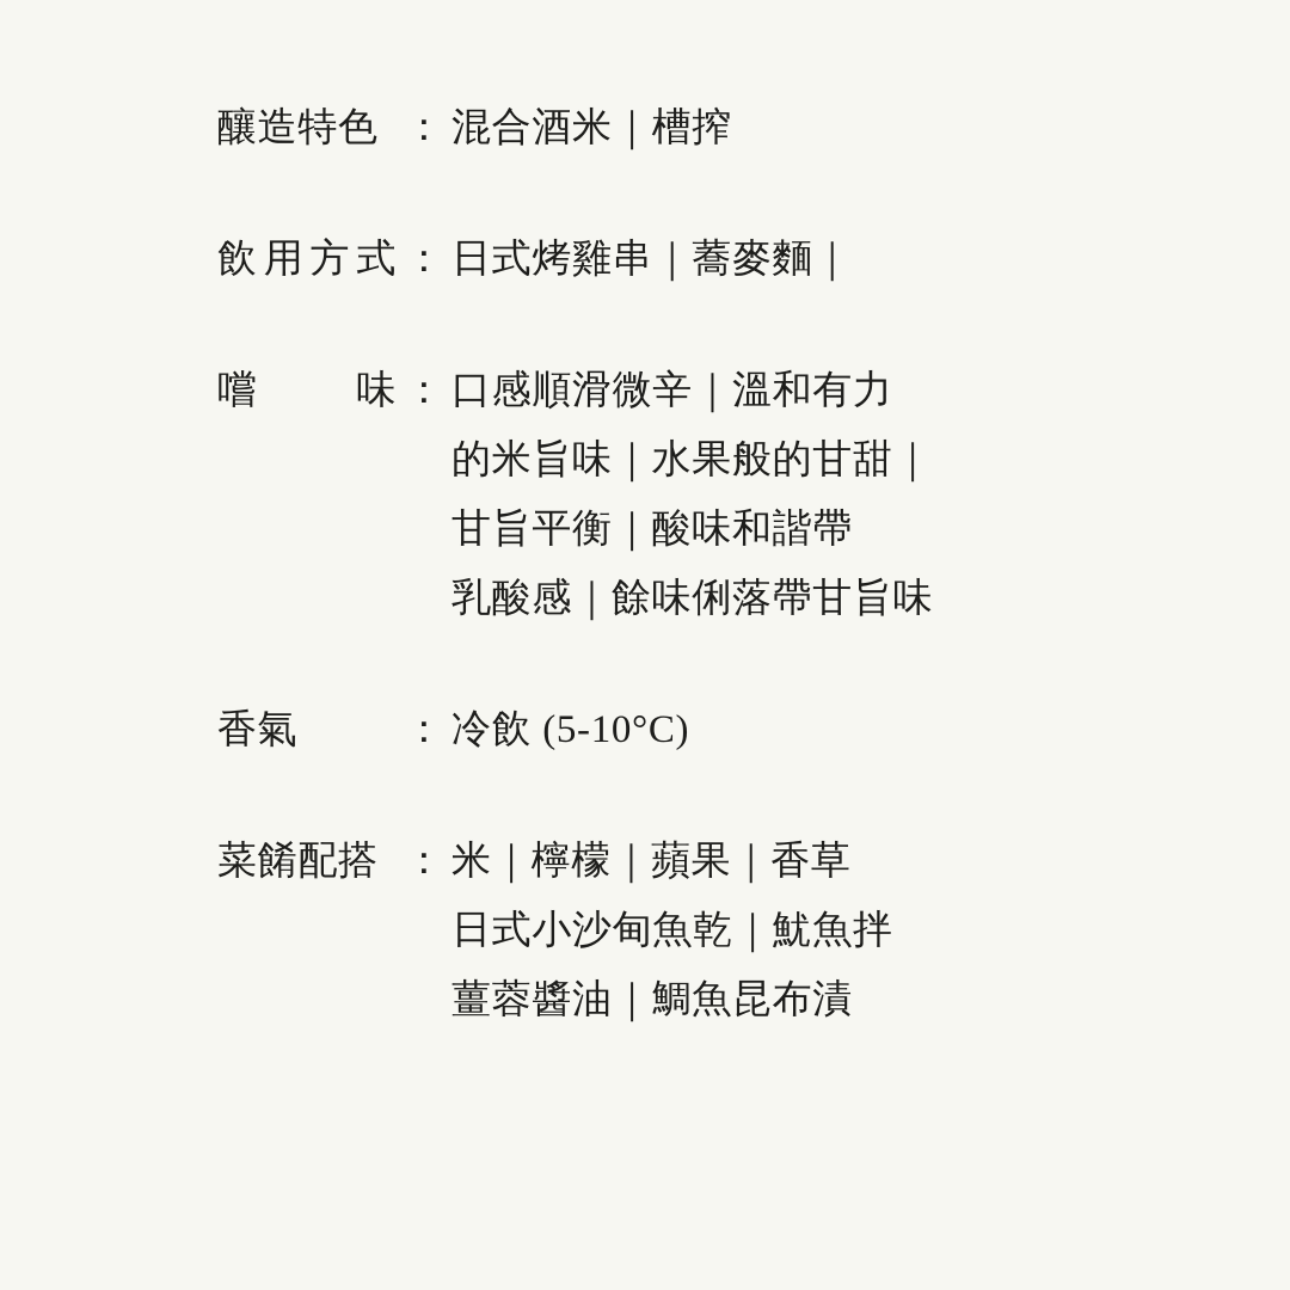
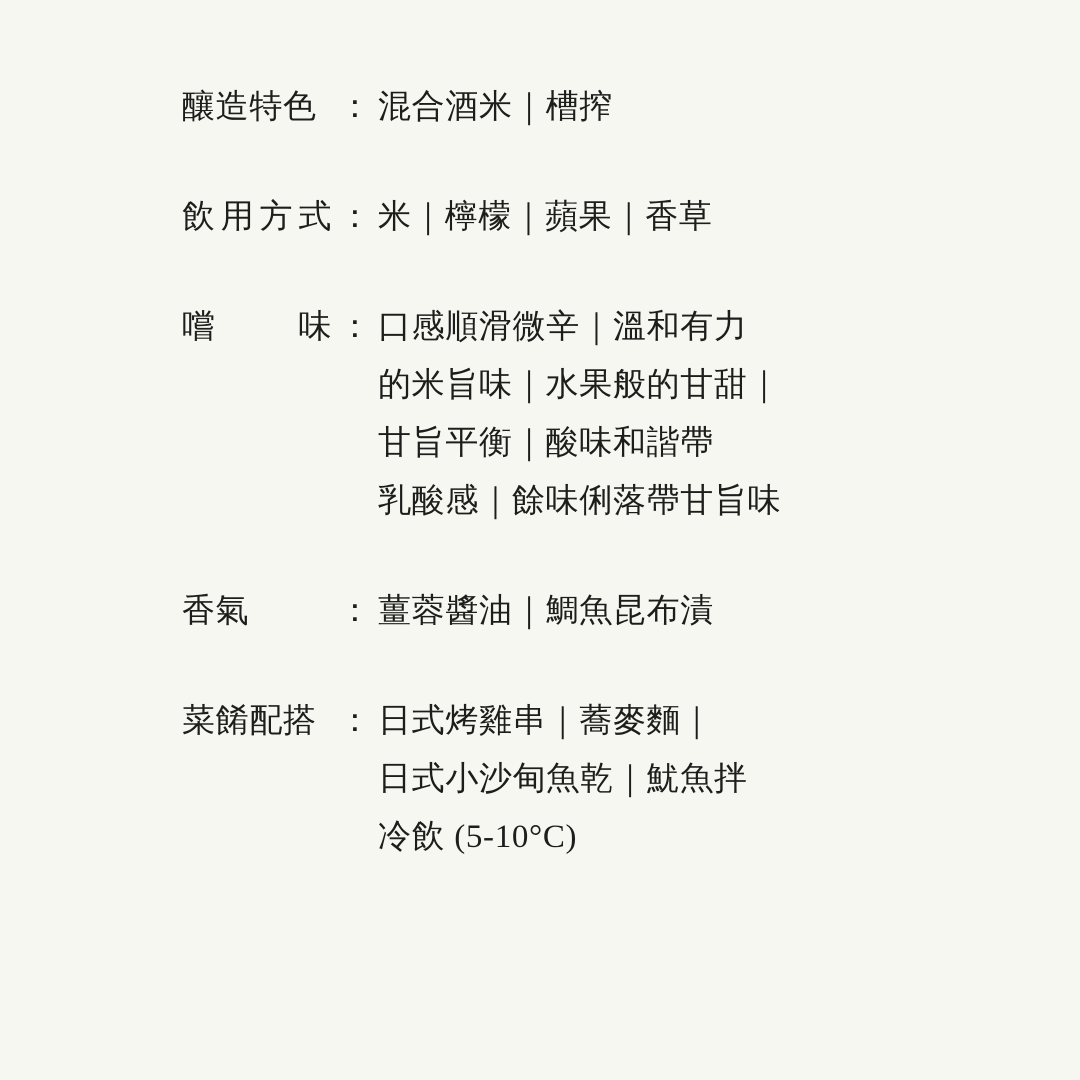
  釀造特色 ：
  混合酒米｜槽搾
  飲用方式 ：
- 日式烤雞串｜蕎麥麵｜
+ 米｜檸檬｜蘋果｜香草
  嚐味 ：
  口感順滑微辛｜溫和有力
  的米旨味｜水果般的甘甜｜
  甘旨平衡｜酸味和諧帶
  乳酸感｜餘味俐落帶甘旨味
  香氣 ：
- 冷飲 (5-10°C)
+ 薑蓉醬油｜鯛魚昆布漬
  菜餚配搭 ：
- 米｜檸檬｜蘋果｜香草
+ 日式烤雞串｜蕎麥麵｜
  日式小沙甸魚乾｜魷魚拌
- 薑蓉醬油｜鯛魚昆布漬
+ 冷飲 (5-10°C)
